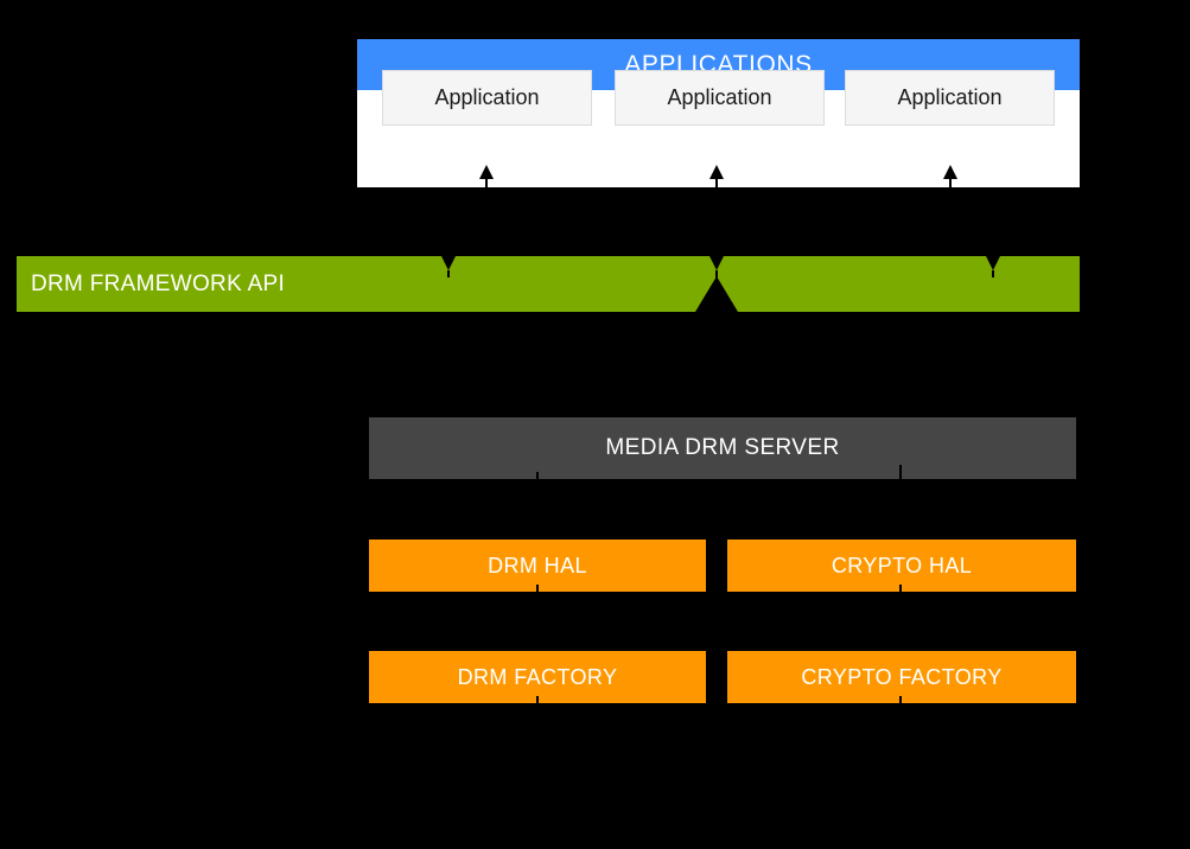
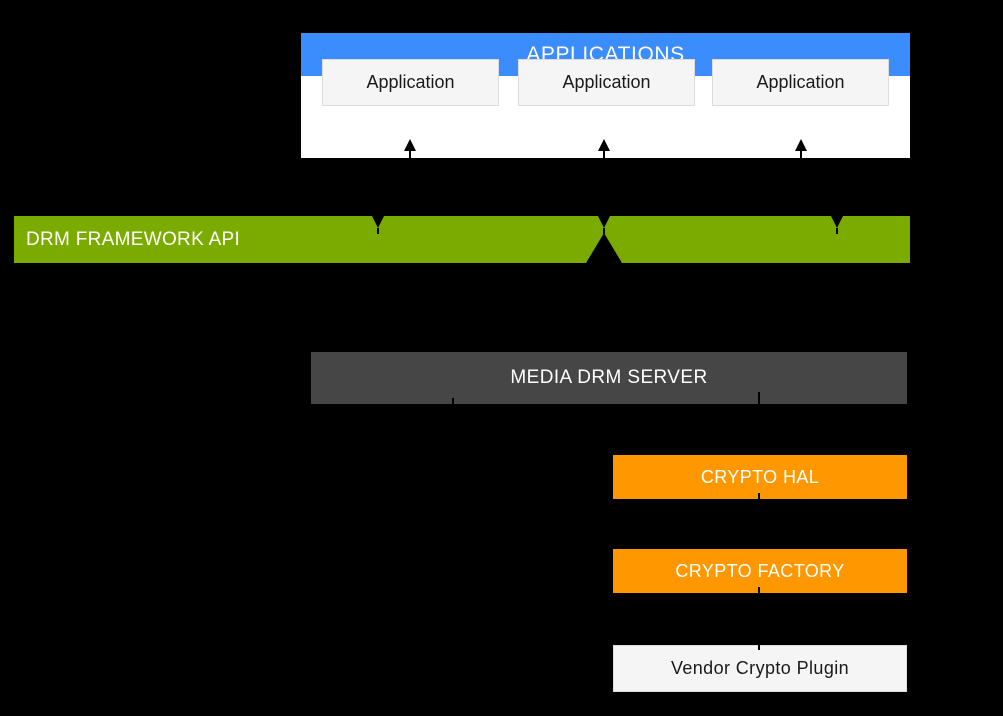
  APPLICATIONS
  Application
  Application
  Application
  DRM FRAMEWORK API
  MEDIA DRM SERVER
- DRM HAL
  CRYPTO HAL
- DRM FACTORY
  CRYPTO FACTORY
+ Vendor Crypto Plugin
